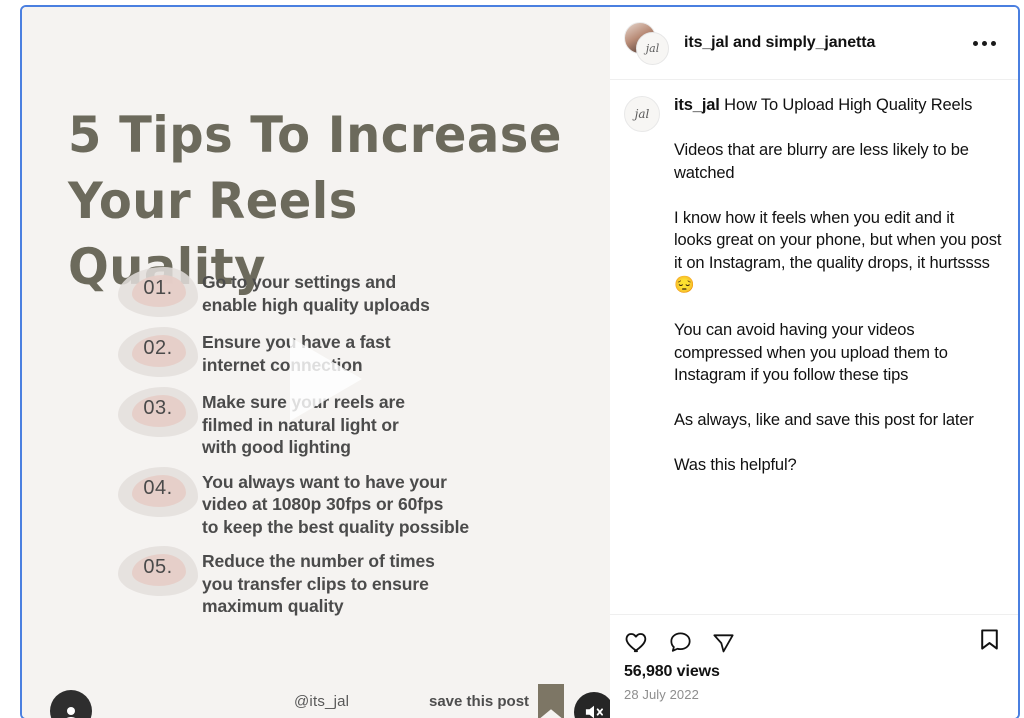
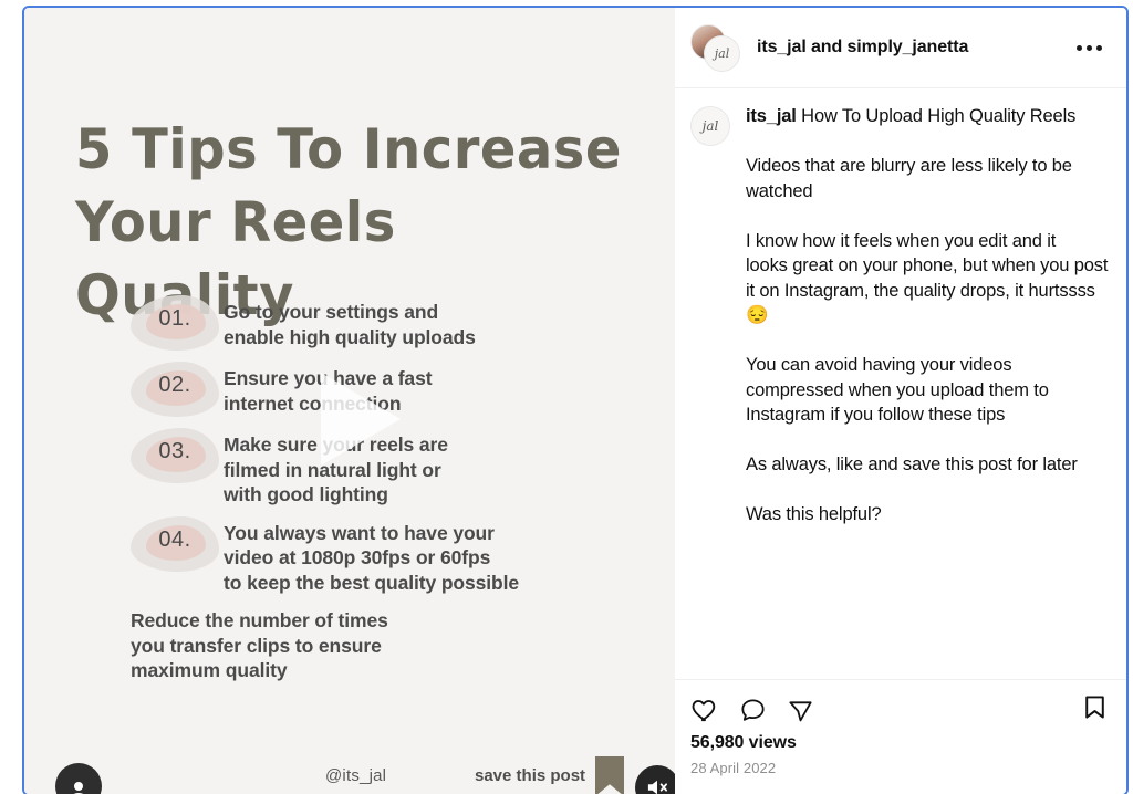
  5 Tips To Increase
  Your Reels Quality
  01.
  Go to your settings and
  enable high quality uploads
  02.
  Ensure you have a fast
  internet connection
  03.
  Make sure your reels are
  filmed in natural light or
  with good lighting
  04.
  You always want to have your
  video at 1080p 30fps or 60fps
  to keep the best quality possible
- 05.
  Reduce the number of times
  you transfer clips to ensure
  maximum quality
  @its_jal
  save this post
  jal
  its_jal and simply_janetta
  jal
  its_jal How To Upload High Quality Reels
  Videos that are blurry are less likely to be watched
  I know how it feels when you edit and it
  looks great on your phone, but when you post it on Instagram, the quality drops, it hurtssss😔
  You can avoid having your videos compressed when you upload them to
  Instagram if you follow these tips
  As always, like and save this post for later
  Was this helpful?
  56,980 views
- 28 July 2022
+ 28 April 2022
